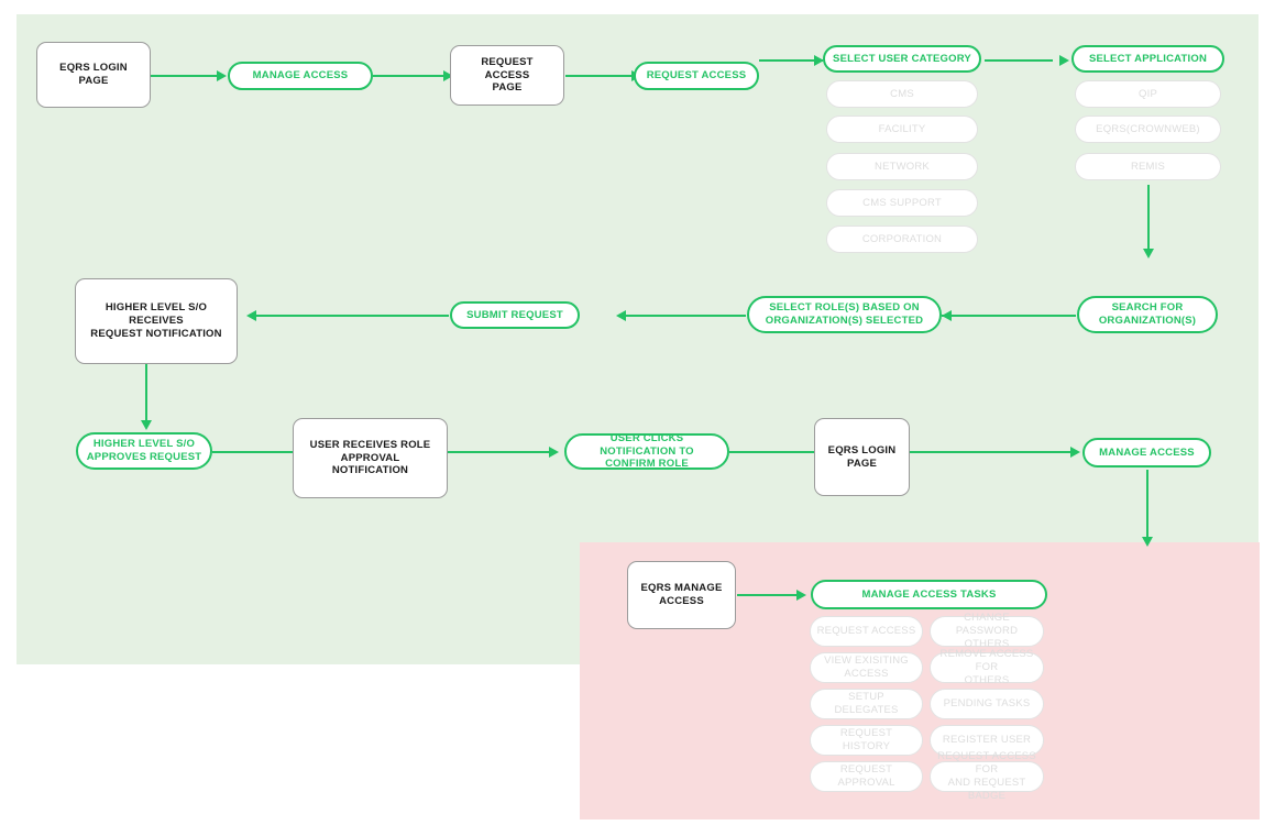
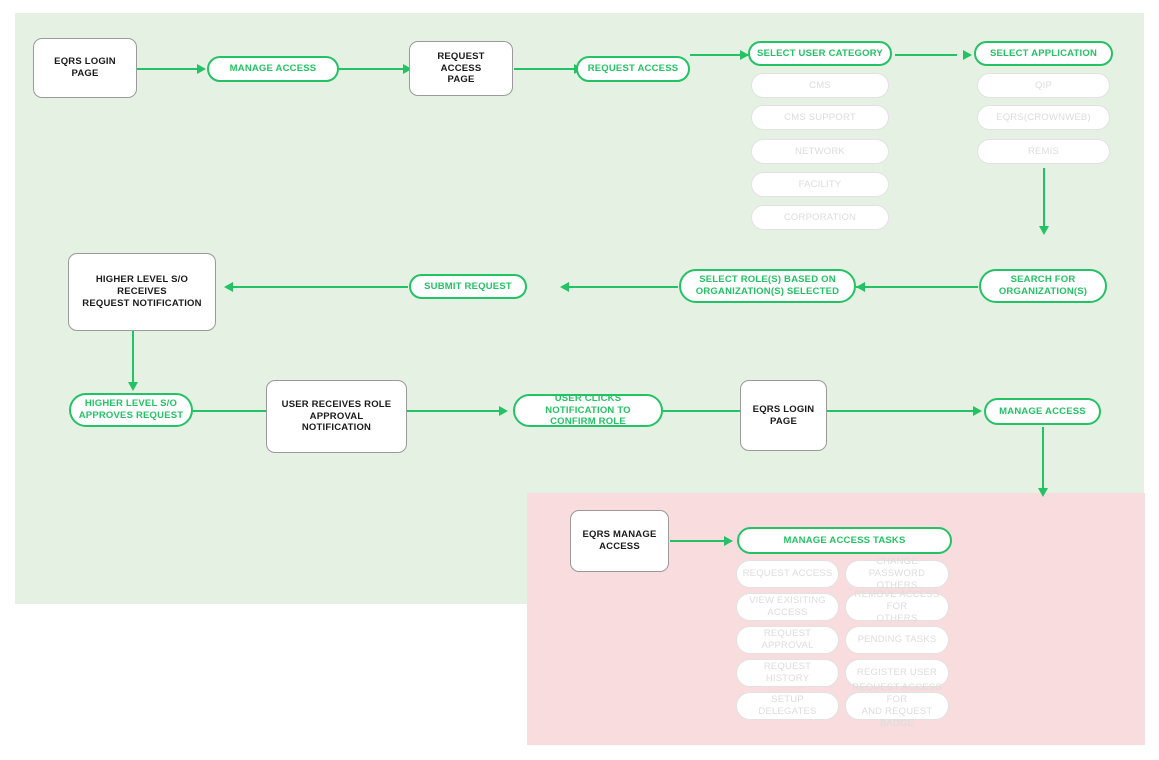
  EQRS LOGIN PAGE
  MANAGE ACCESS
  REQUEST ACCESS
  PAGE
  REQUEST ACCESS
  SELECT USER CATEGORY
  CMS
- FACILITY
+ CMS SUPPORT
  NETWORK
- CMS SUPPORT
+ FACILITY
  CORPORATION
  SELECT APPLICATION
  QIP
  EQRS(CROWNWEB)
  REMIS
  SEARCH FOR
  ORGANIZATION(S)
  SELECT ROLE(S) BASED ON
  ORGANIZATION(S) SELECTED
  SUBMIT REQUEST
  HIGHER LEVEL S/O RECEIVES
  REQUEST NOTIFICATION
  HIGHER LEVEL S/O
  APPROVES REQUEST
  USER RECEIVES ROLE
  APPROVAL
  NOTIFICATION
  USER CLICKS NOTIFICATION TO
  CONFIRM ROLE
  EQRS LOGIN PAGE
  MANAGE ACCESS
  EQRS MANAGE
  ACCESS
  MANAGE ACCESS TASKS
  REQUEST ACCESS
  VIEW EXISITING ACCESS
- SETUP DELEGATES
+ REQUEST APPROVAL
  REQUEST HISTORY
- REQUEST APPROVAL
+ SETUP DELEGATES
  CHANGE PASSWORD
  OTHERS
  REMOVE ACCESS FOR
  OTHERS
  PENDING TASKS
  REGISTER USER
  REQUEST ACCESS FOR
  AND REQUEST BADGE
